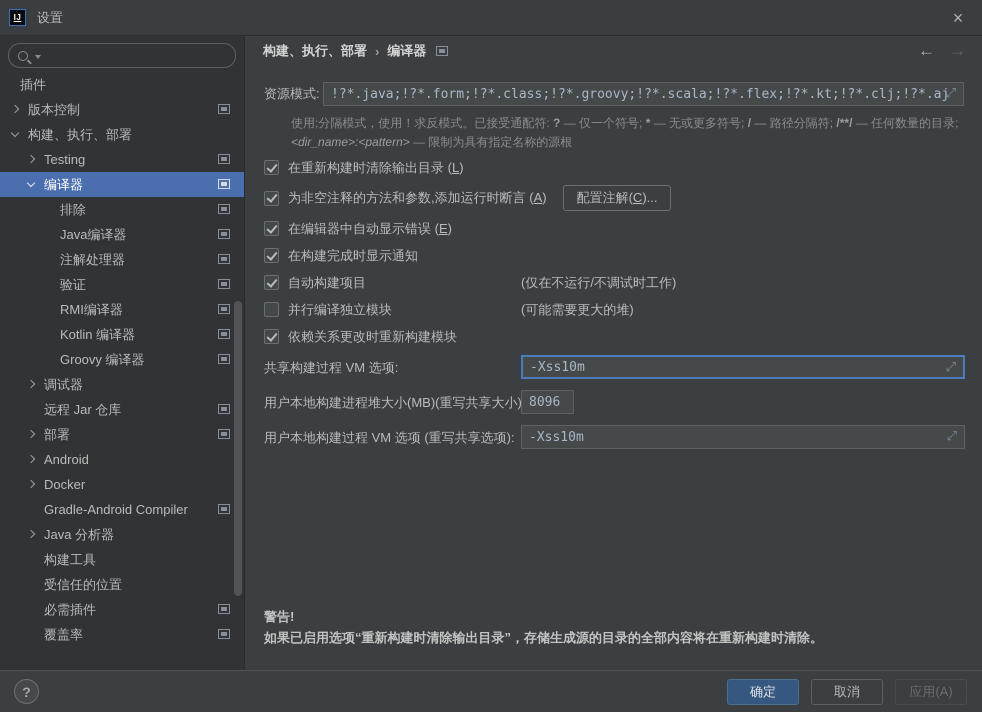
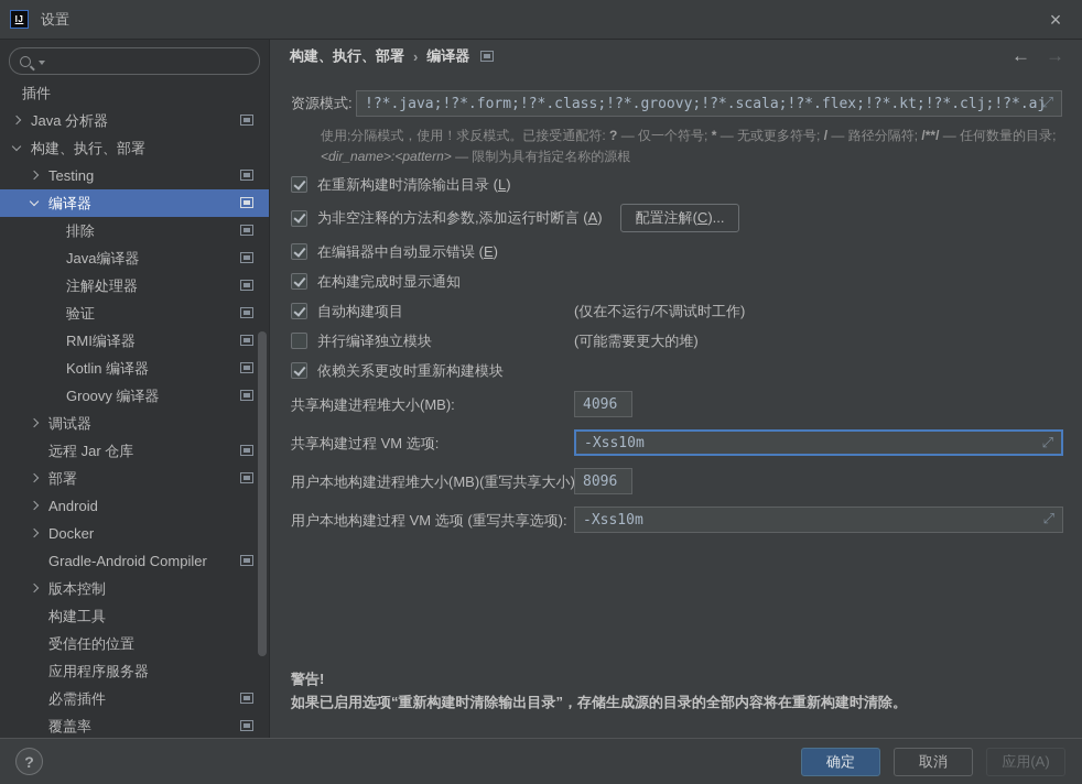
  IJ
  设置
  ×
  插件
- 版本控制
+ Java 分析器
  构建、执行、部署
  Testing
  编译器
  排除
  Java编译器
  注解处理器
  验证
  RMI编译器
  Kotlin 编译器
  Groovy 编译器
  调试器
  远程 Jar 仓库
  部署
  Android
  Docker
  Gradle-Android Compiler
- Java 分析器
+ 版本控制
  构建工具
  受信任的位置
+ 应用程序服务器
  必需插件
  覆盖率
  构建、执行、部署
  ›
  编译器
  ←
  →
  资源模式:
  !?*.java;!?*.form;!?*.class;!?*.groovy;!?*.scala;!?*.flex;!?*.kt;!?*.clj;!?*.aj
  ⤢
  使用;分隔模式，使用！求反模式。已接受通配符: ? — 仅一个符号; * — 无或更多符号; / — 路径分隔符; /**/ — 任何数量的目录; <dir_name>:<pattern> — 限制为具有指定名称的源根
  在重新构建时清除输出目录 (L)
  为非空注释的方法和参数,添加运行时断言 (A)
  配置注解(C)...
  在编辑器中自动显示错误 (E)
  在构建完成时显示通知
  自动构建项目
  (仅在不运行/不调试时工作)
  并行编译独立模块
  (可能需要更大的堆)
  依赖关系更改时重新构建模块
+ 共享构建进程堆大小(MB):
+ 4096
  共享构建过程 VM 选项:
  -Xss10m
  ⤢
  用户本地构建进程堆大小(MB)(重写共享大小)
  8096
  用户本地构建过程 VM 选项 (重写共享选项):
  -Xss10m
  ⤢
  警告!
  如果已启用选项“重新构建时清除输出目录”，存储生成源的目录的全部内容将在重新构建时清除。
  ?
  确定
  取消
  应用(A)
